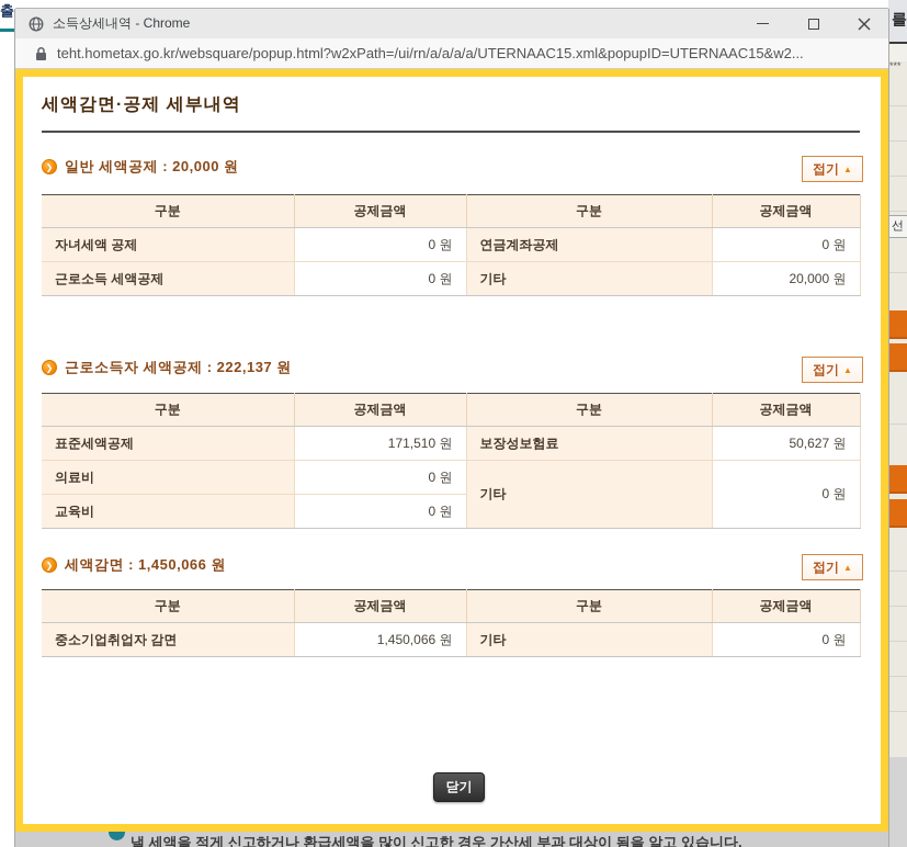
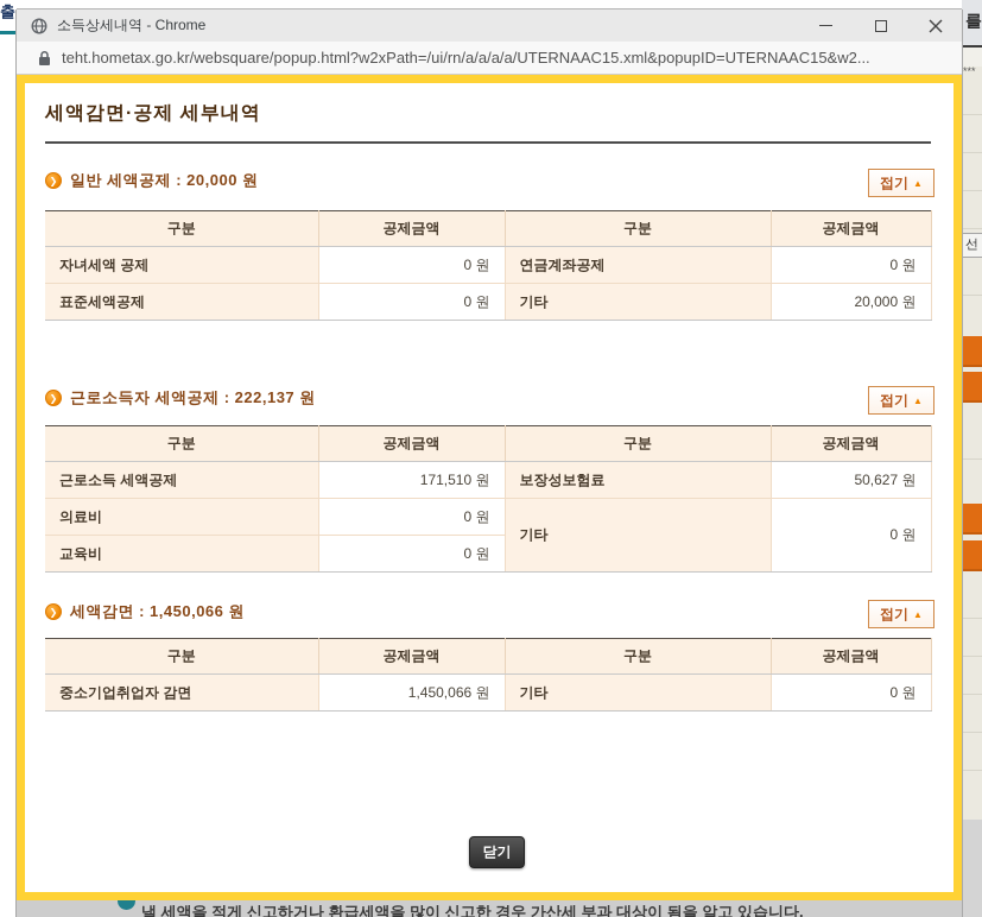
  출
  를
  ***
  선
  소득상세내역 - Chrome
  teht.hometax.go.kr/websquare/popup.html?w2xPath=/ui/rn/a/a/a/a/UTERNAAC15.xml&popupID=UTERNAAC15&w2...
  세액감면·공제 세부내역
  ❯
  일반 세액공제 : 20,000 원
  접기
  ▲
  구분	공제금액	구분	공제금액
  자녀세액 공제	0 원	연금계좌공제	0 원
- 근로소득 세액공제	0 원	기타	20,000 원
+ 표준세액공제	0 원	기타	20,000 원
  ❯
  근로소득자 세액공제 : 222,137 원
  접기
  ▲
  구분	공제금액	구분	공제금액
- 표준세액공제	171,510 원	보장성보험료	50,627 원
+ 근로소득 세액공제	171,510 원	보장성보험료	50,627 원
  의료비	0 원	기타	0 원
  교육비	0 원
  ❯
  세액감면 : 1,450,066 원
  접기
  ▲
  구분	공제금액	구분	공제금액
  중소기업취업자 감면	1,450,066 원	기타	0 원
  닫기
  낼 세액을 적게 신고하거나 환급세액을 많이 신고한 경우 가산세 부과 대상이 됨을 알고 있습니다.
